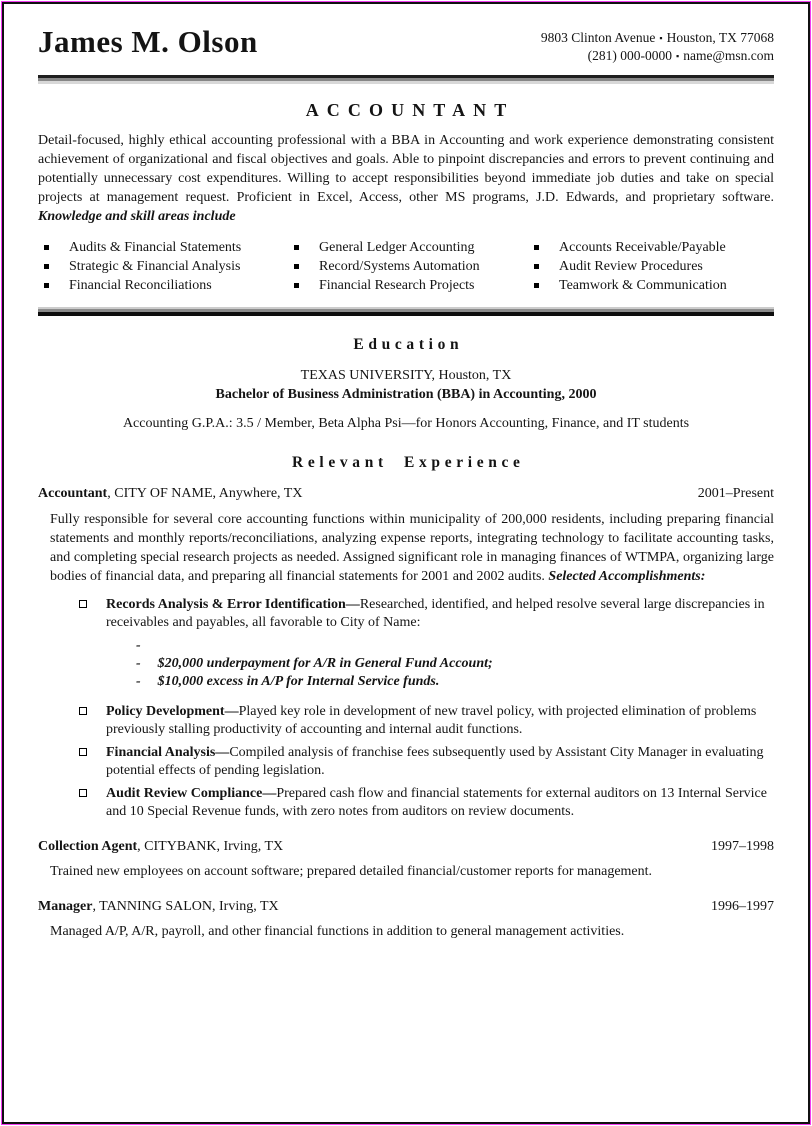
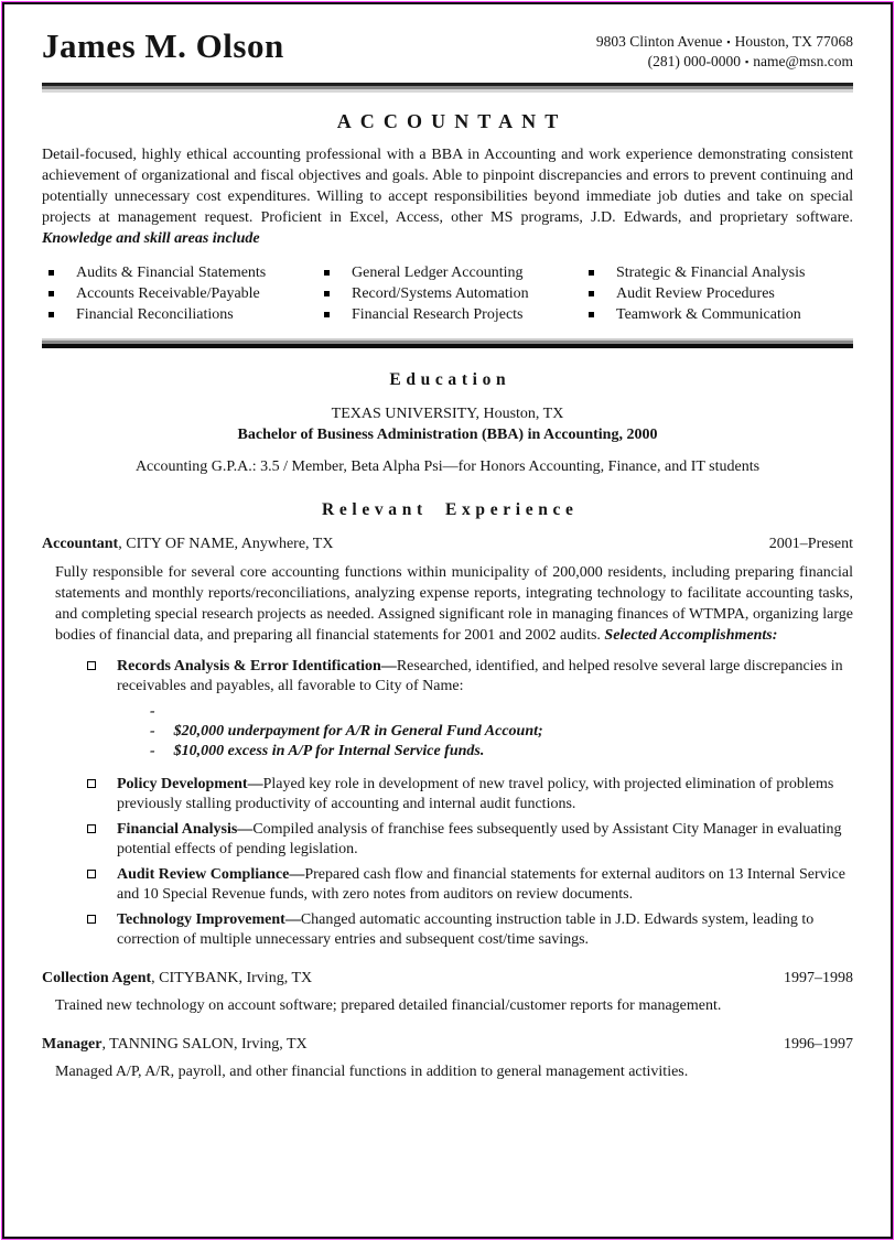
  James M. Olson
  9803 Clinton Avenue ▪ Houston, TX 77068
  (281) 000-0000 ▪ name@msn.com
  ACCOUNTANT
  Detail-focused, highly ethical accounting professional with a BBA in Accounting and work experience demonstrating consistent achievement of organizational and fiscal objectives and goals. Able to pinpoint discrepancies and errors to prevent continuing and potentially unnecessary cost expenditures. Willing to accept responsibilities beyond immediate job duties and take on special projects at management request. Proficient in Excel, Access, other MS programs, J.D. Edwards, and proprietary software. Knowledge and skill areas include
  Audits & Financial Statements
- Strategic & Financial Analysis
+ Accounts Receivable/Payable
  Financial Reconciliations
  General Ledger Accounting
  Record/Systems Automation
  Financial Research Projects
- Accounts Receivable/Payable
+ Strategic & Financial Analysis
  Audit Review Procedures
  Teamwork & Communication
  Education
  TEXAS UNIVERSITY, Houston, TX
  Bachelor of Business Administration (BBA) in Accounting, 2000
  Accounting G.P.A.: 3.5 / Member, Beta Alpha Psi—for Honors Accounting, Finance, and IT students
  Relevant Experience
  Accountant, CITY OF NAME, Anywhere, TX
  2001–Present
  Fully responsible for several core accounting functions within municipality of 200,000 residents, including preparing financial statements and monthly reports/reconciliations, analyzing expense reports, integrating technology to facilitate accounting tasks, and completing special research projects as needed. Assigned significant role in managing finances of WTMPA, organizing large bodies of financial data, and preparing all financial statements for 2001 and 2002 audits. Selected Accomplishments:
  Records Analysis & Error Identification—Researched, identified, and helped resolve several large discrepancies in receivables and payables, all favorable to City of Name:
  -
  -
  $20,000 underpayment for A/R in General Fund Account;
  -
  $10,000 excess in A/P for Internal Service funds.
  Policy Development—Played key role in development of new travel policy, with projected elimination of problems previously stalling productivity of accounting and internal audit functions.
  Financial Analysis—Compiled analysis of franchise fees subsequently used by Assistant City Manager in evaluating potential effects of pending legislation.
  Audit Review Compliance—Prepared cash flow and financial statements for external auditors on 13 Internal Service and 10 Special Revenue funds, with zero notes from auditors on review documents.
+ Technology Improvement—Changed automatic accounting instruction table in J.D. Edwards system, leading to correction of multiple unnecessary entries and subsequent cost/time savings.
  Collection Agent, CITYBANK, Irving, TX
  1997–1998
- Trained new employees on account software; prepared detailed financial/customer reports for management.
+ Trained new technology on account software; prepared detailed financial/customer reports for management.
  Manager, TANNING SALON, Irving, TX
  1996–1997
  Managed A/P, A/R, payroll, and other financial functions in addition to general management activities.
